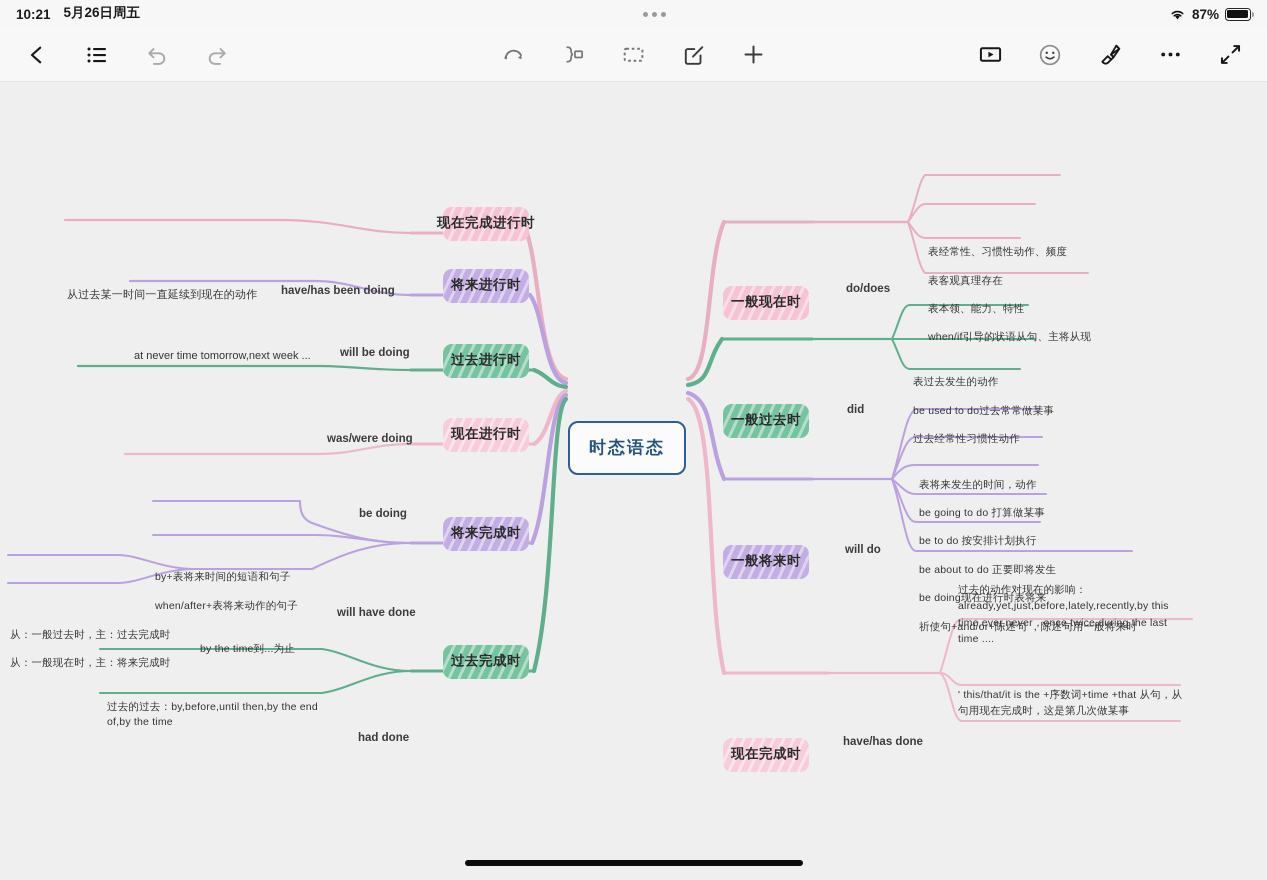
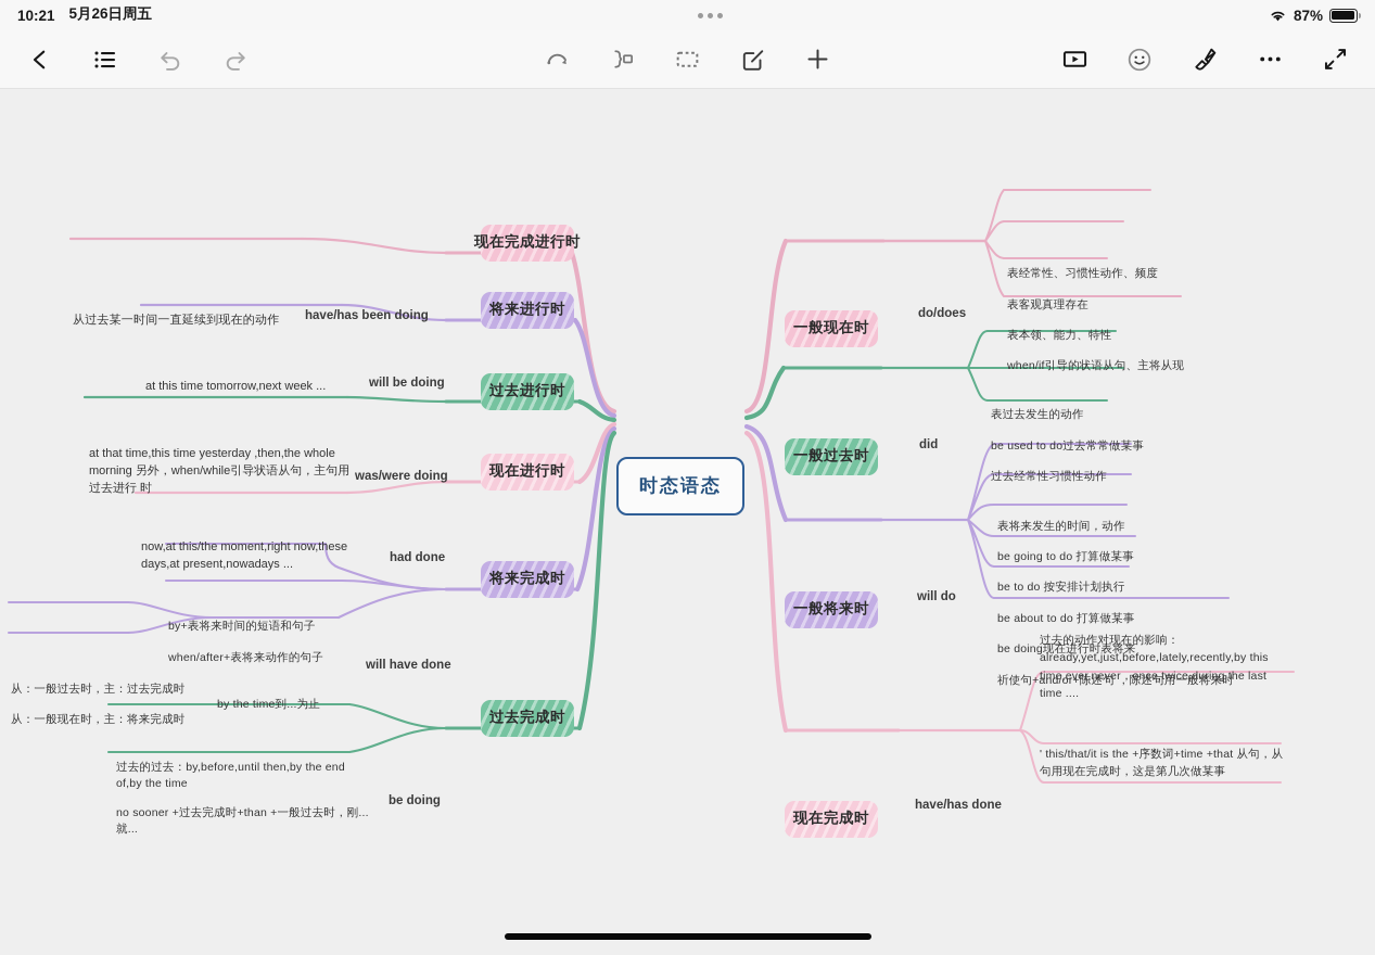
  10:21
  5月26日周五
  87%
  时态语态
  现在完成进行时
  将来进行时
  过去进行时
  现在进行时
  将来完成时
  过去完成时
  have/has been doing
  will be doing
  was/were doing
- be doing
+ had done
  will have done
- had done
+ be doing
  从过去某一时间一直延续到现在的动作
- at never time tomorrow,next week ...
+ at this time tomorrow,next week ...
+ at that time,this time yesterday ,then,the whole morning 另外，when/while引导状语从句，主句用过去进行 时
+ now,at this/the moment,right now,these days,at present,nowadays ...
  by+表将来时间的短语和句子
  when/after+表将来动作的句子
  by the time到...为止
  从：一般过去时，主：过去完成时
  从：一般现在时，主：将来完成时
  过去的过去：by,before,until then,by the end of,by the time
+ no sooner +过去完成时+than +一般过去时，刚...就...
  一般现在时
  一般过去时
  一般将来时
  现在完成时
  do/does
  did
  will do
  have/has done
  表经常性、习惯性动作、频度
  表客观真理存在
  表本领、能力、特性
  when/if引导的状语从句、主将从现
  表过去发生的动作
  be used to do过去常常做某事
  过去经常性习惯性动作
  表将来发生的时间，动作
  be going to do 打算做某事
  be to do 按安排计划执行
- be about to do 正要即将发生
+ be about to do 打算做某事
  be doing现在进行时表将来
  祈使句+and/or+陈述句 ，陈述句用一般将来时
  过去的动作对现在的影响：already,yet,just,before,lately,recently,by this time,ever,never，once,twice,during the last time ....
  ' this/that/it is the +序数词+time +that 从句，从句用现在完成时，这是第几次做某事
